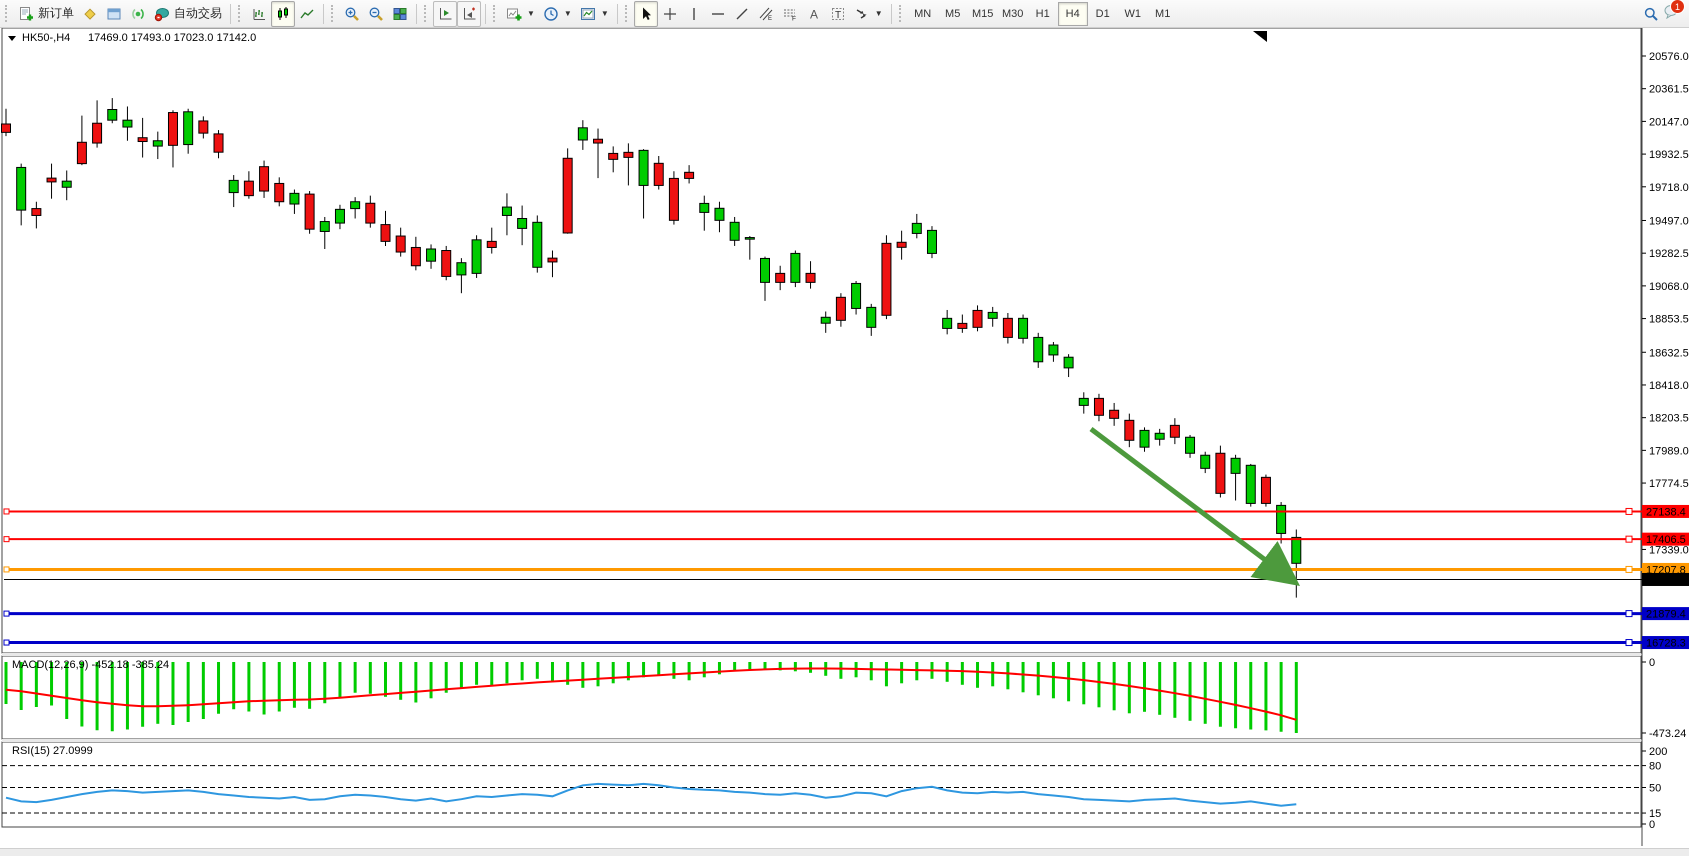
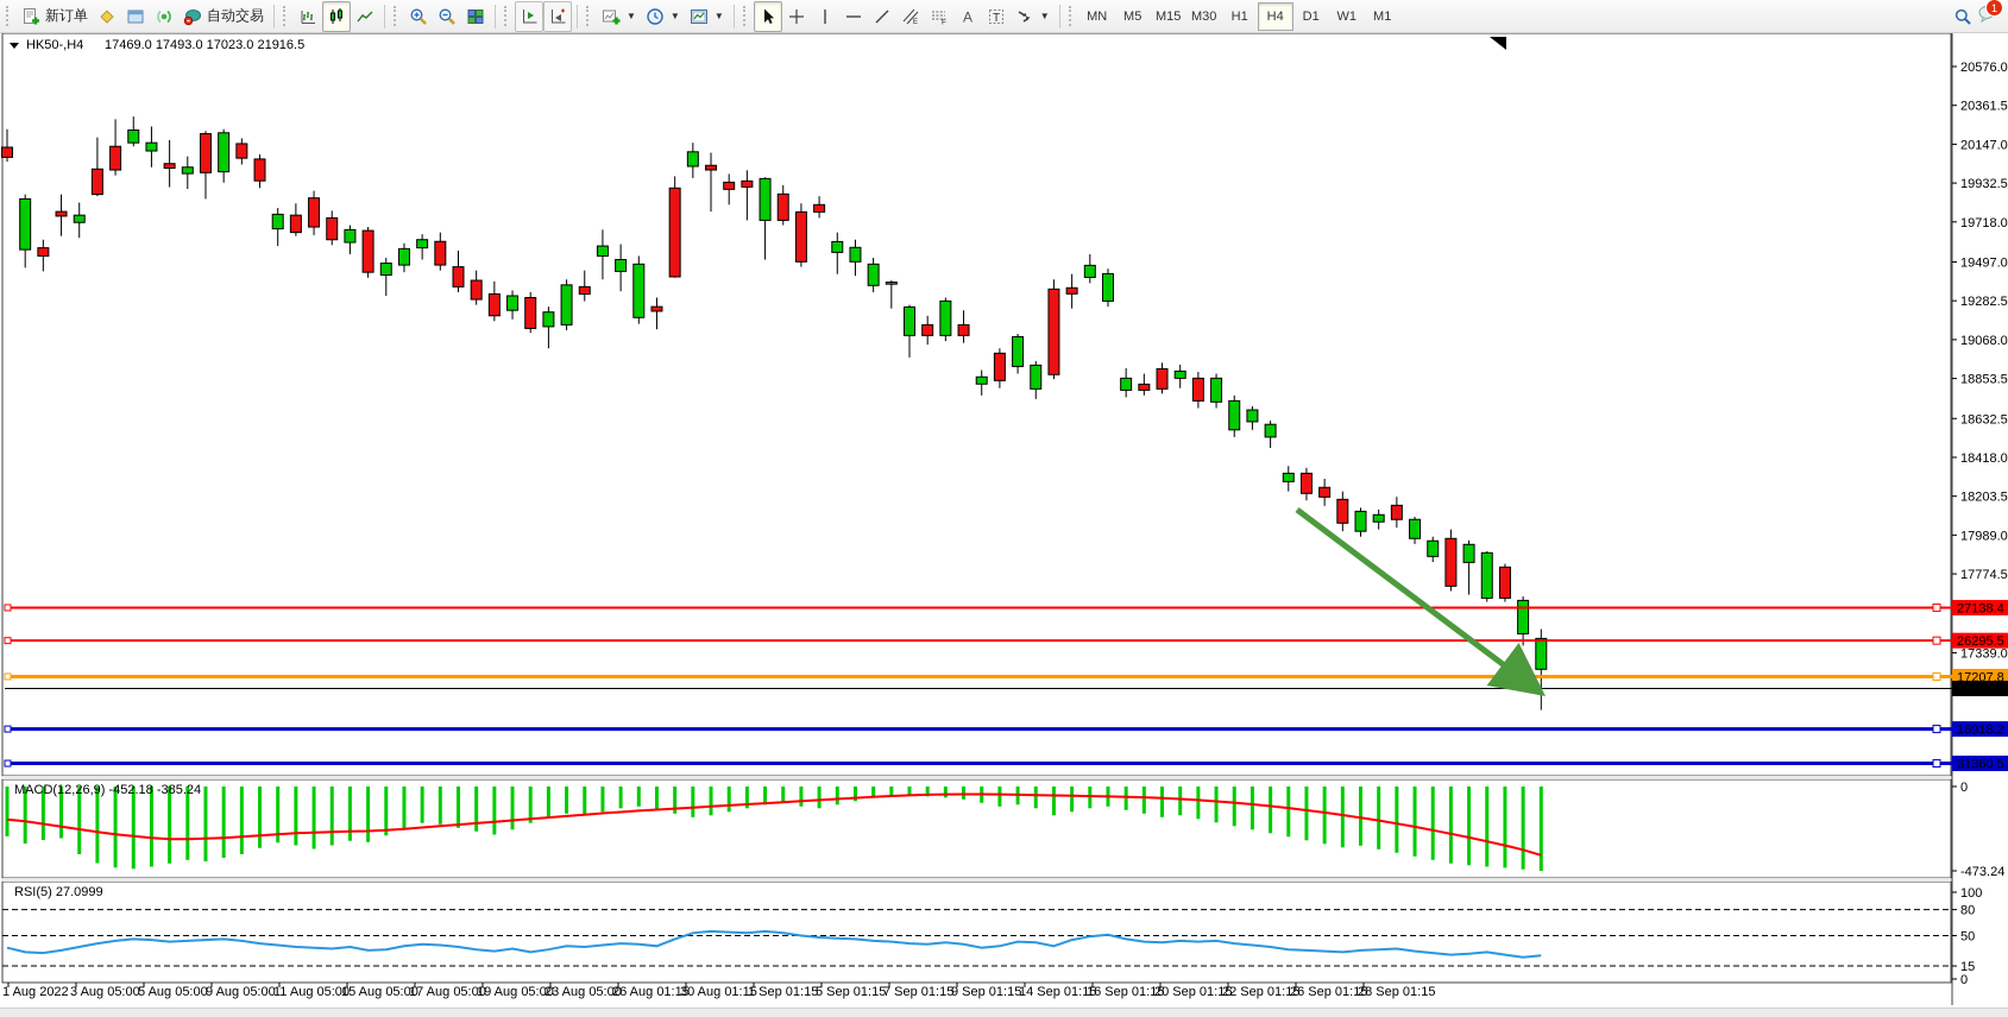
  新订单
  自动交易
  ▼
  ▼
  ▼
  A
  T
  ▼
  MN
  M5
  M15
  M30
  H1
  H4
  D1
  W1
  M1
  1
  20576.0
  20361.5
  20147.0
  19932.5
  19718.0
  19497.0
  19282.5
  19068.0
  18853.5
  18632.5
  18418.0
  18203.5
  17989.0
  17774.5
  17339.0
  27138.4
- 17406.5
+ 26295.5
  17207.8
  17142.0
- 21879.4
+ 16918.2
- 16728.3
+ 31360.5
  0
  -473.24
  MACD(12,26,9) -452.18 -385.24
- 200
+ 100
  80
  50
  15
  0
- RSI(15) 27.0999
+ RSI(5) 27.0999
+ 1 Aug 2022
+ 3 Aug 05:00
+ 5 Aug 05:00
+ 9 Aug 05:00
+ 11 Aug 05:00
+ 15 Aug 05:00
+ 17 Aug 05:00
+ 19 Aug 05:00
+ 23 Aug 05:00
+ 26 Aug 01:15
+ 30 Aug 01:15
+ 1 Sep 01:15
+ 5 Sep 01:15
+ 7 Sep 01:15
+ 9 Sep 01:15
+ 14 Sep 01:15
+ 16 Sep 01:15
+ 20 Sep 01:15
+ 22 Sep 01:15
+ 26 Sep 01:15
+ 28 Sep 01:15
  HK50-,H4
- 17469.0 17493.0 17023.0 17142.0
+ 17469.0 17493.0 17023.0 21916.5
